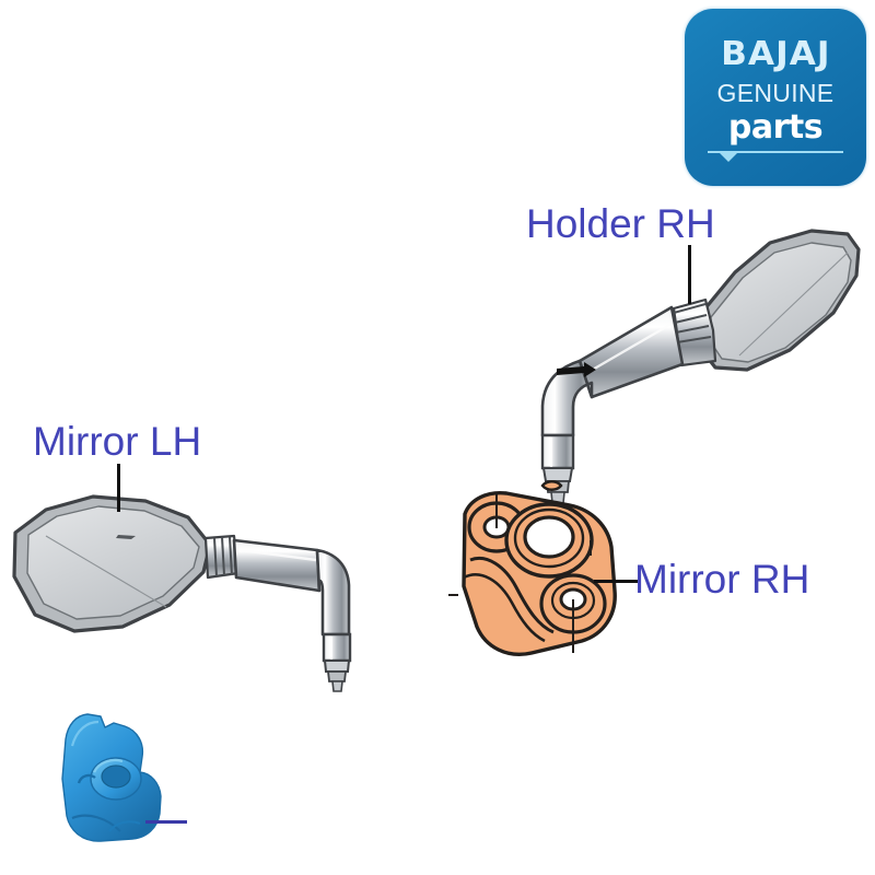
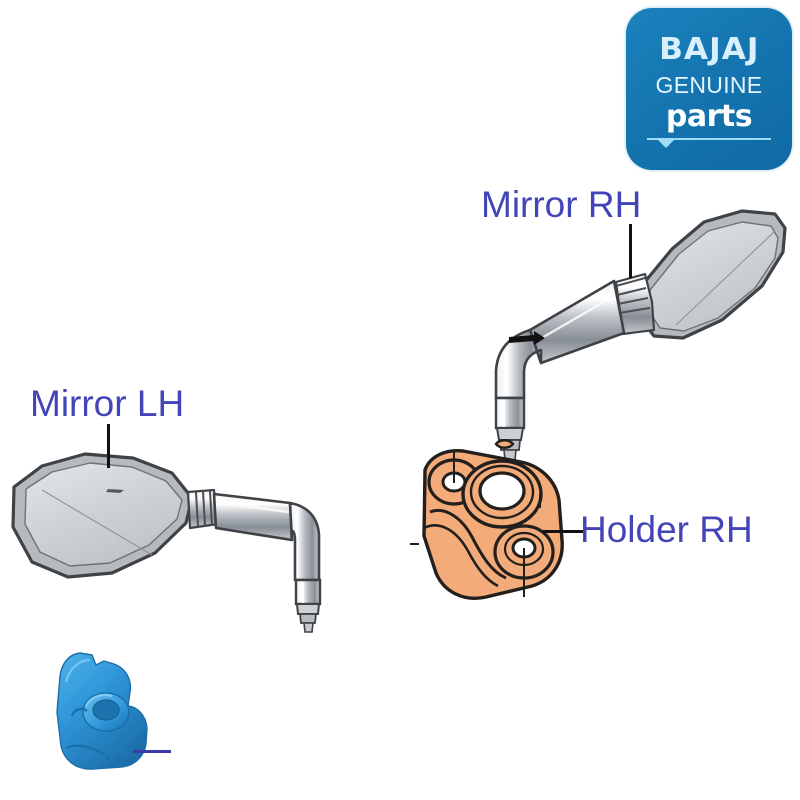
- Holder RH
+ Mirror RH
  Mirror LH
- Mirror RH
+ Holder RH
  BAJAJ
  GENUINE
  parts
